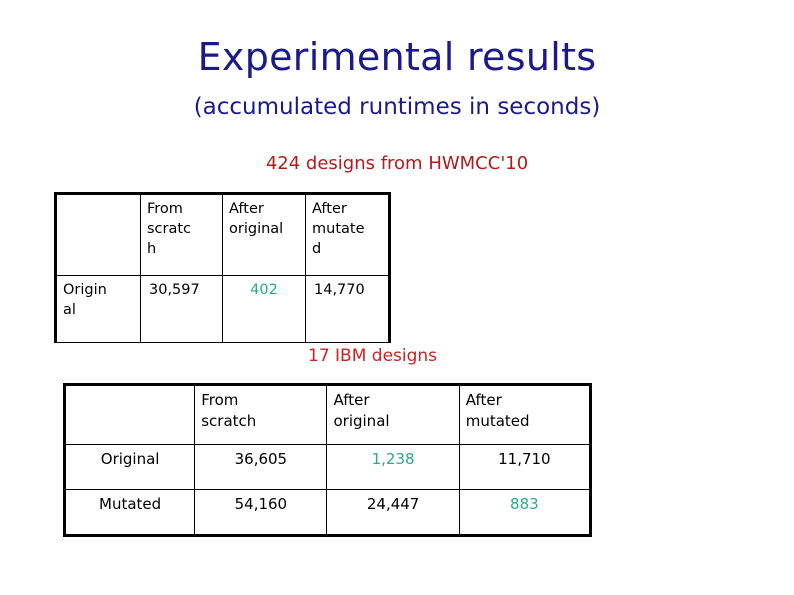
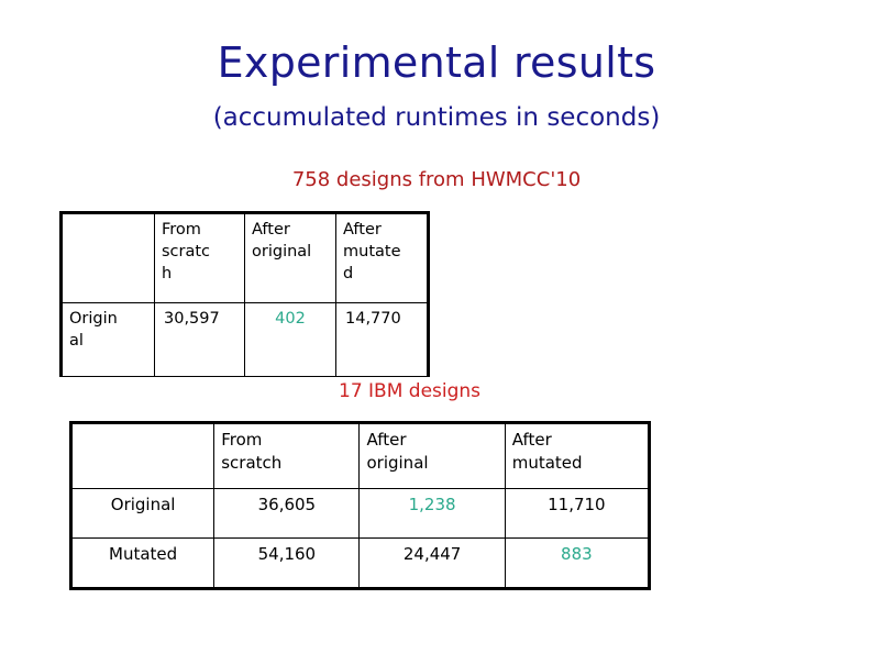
  Experimental results
  (accumulated runtimes in seconds)
- 424 designs from HWMCC'10
+ 758 designs from HWMCC'10
  	From scratc h	After original	After mutate d
  Origin al	30,597	402	14,770
  	From scratch	After original	After mutated
  Original	36,605	1,238	11,710
  Mutated	54,160	24,447	883
  17 IBM designs
